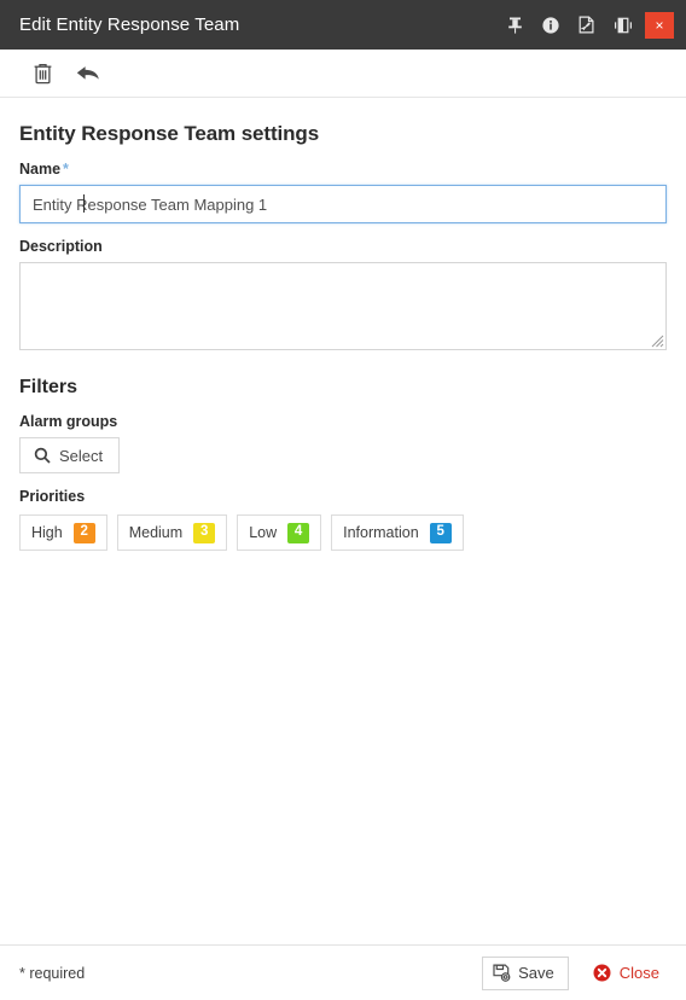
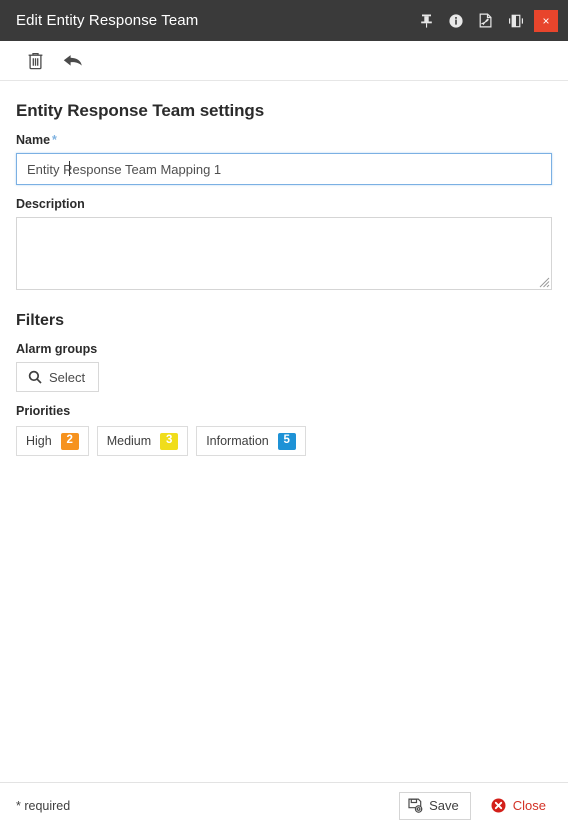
  Edit Entity Response Team
  ×
  Entity Response Team settings
  Name *
  Entity Response Team Mapping 1
  Description
  Filters
  Alarm groups
  Select
  Priorities
  High
  2
  Medium
  3
- Low
- 4
  Information
  5
  * required
  Save
  Close
